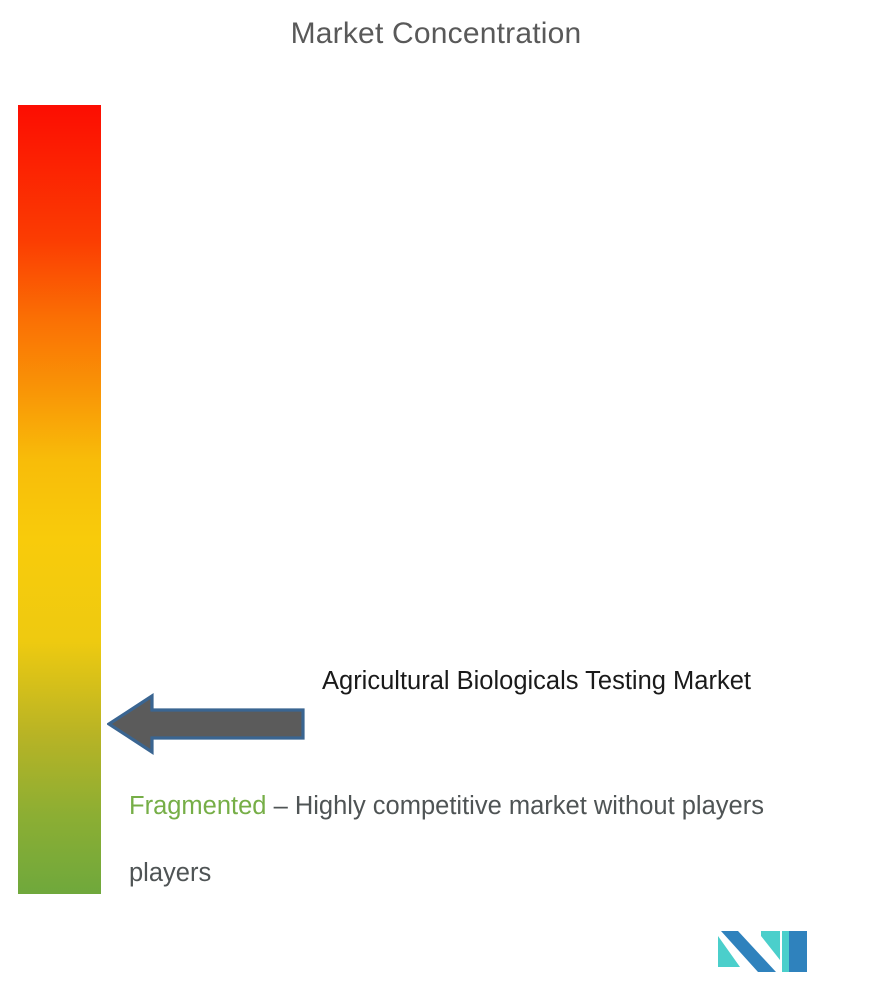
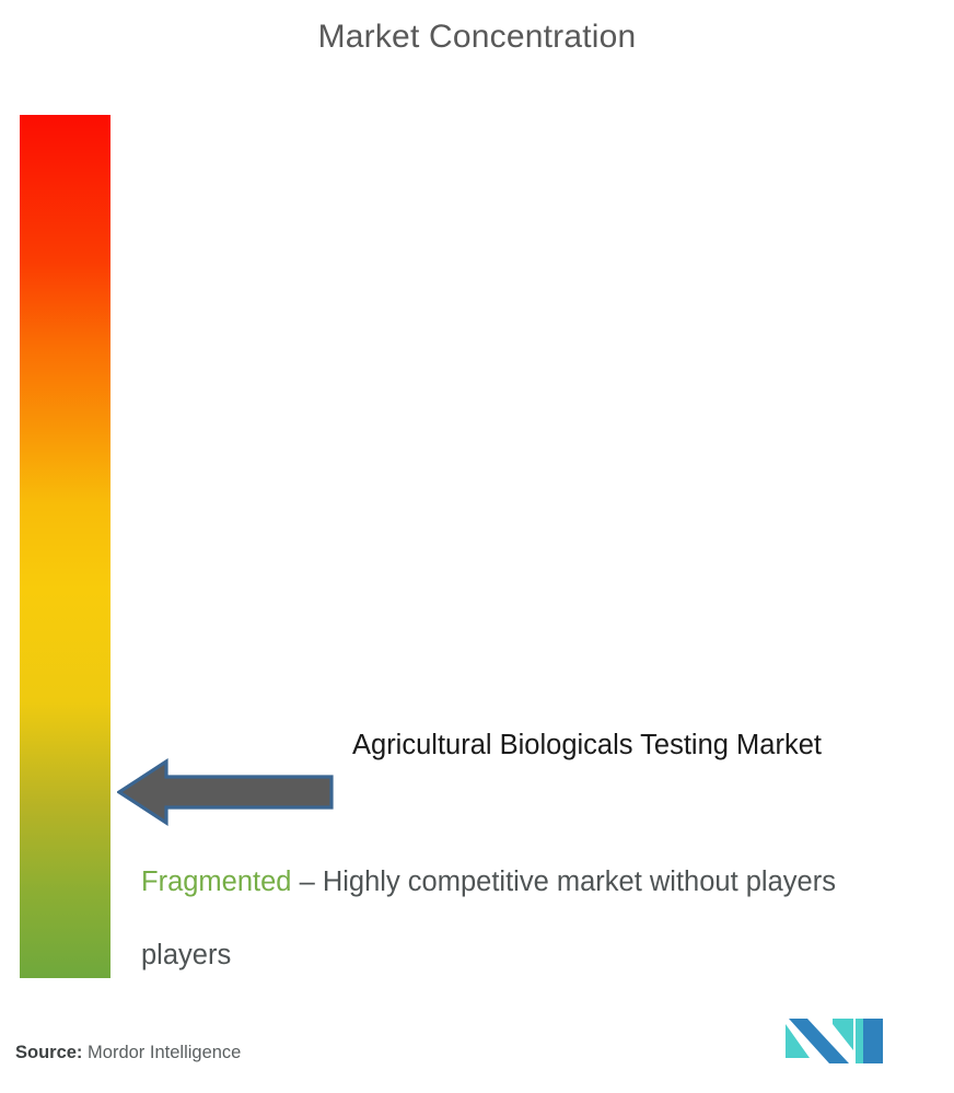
  Market Concentration
  Agricultural Biologicals Testing Market
  Fragmented – Highly competitive market without players players
+ Source: Mordor Intelligence
